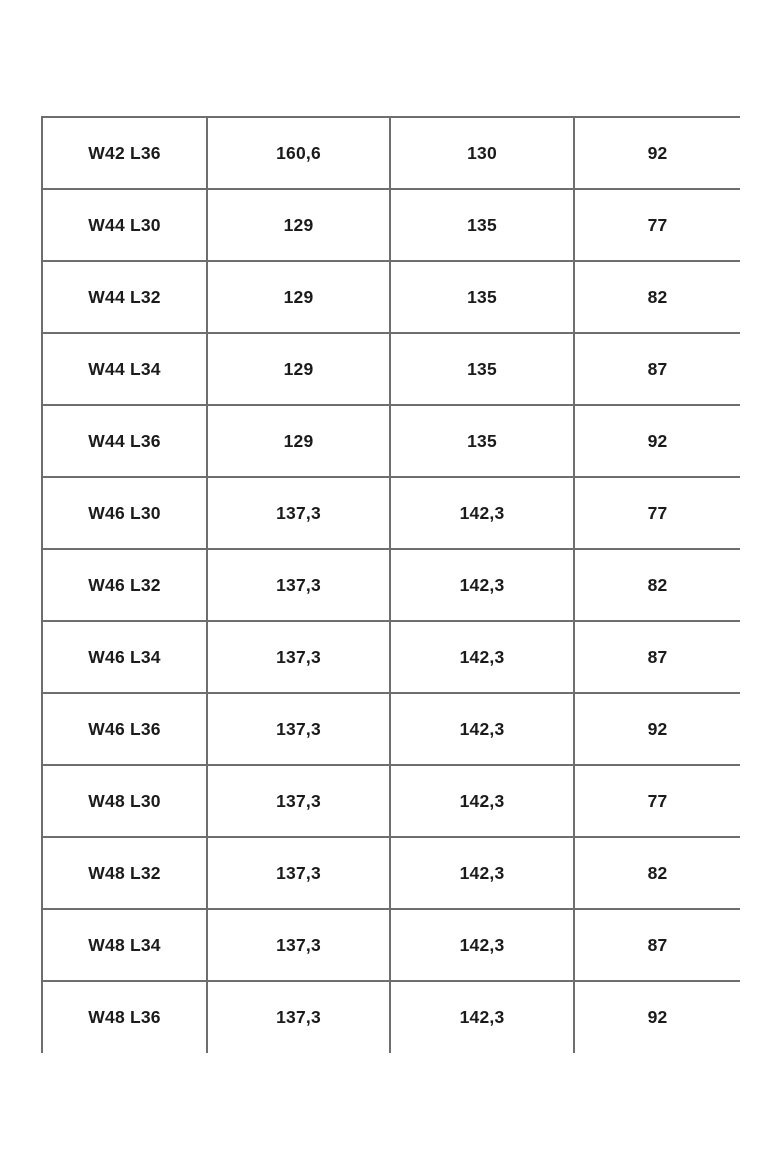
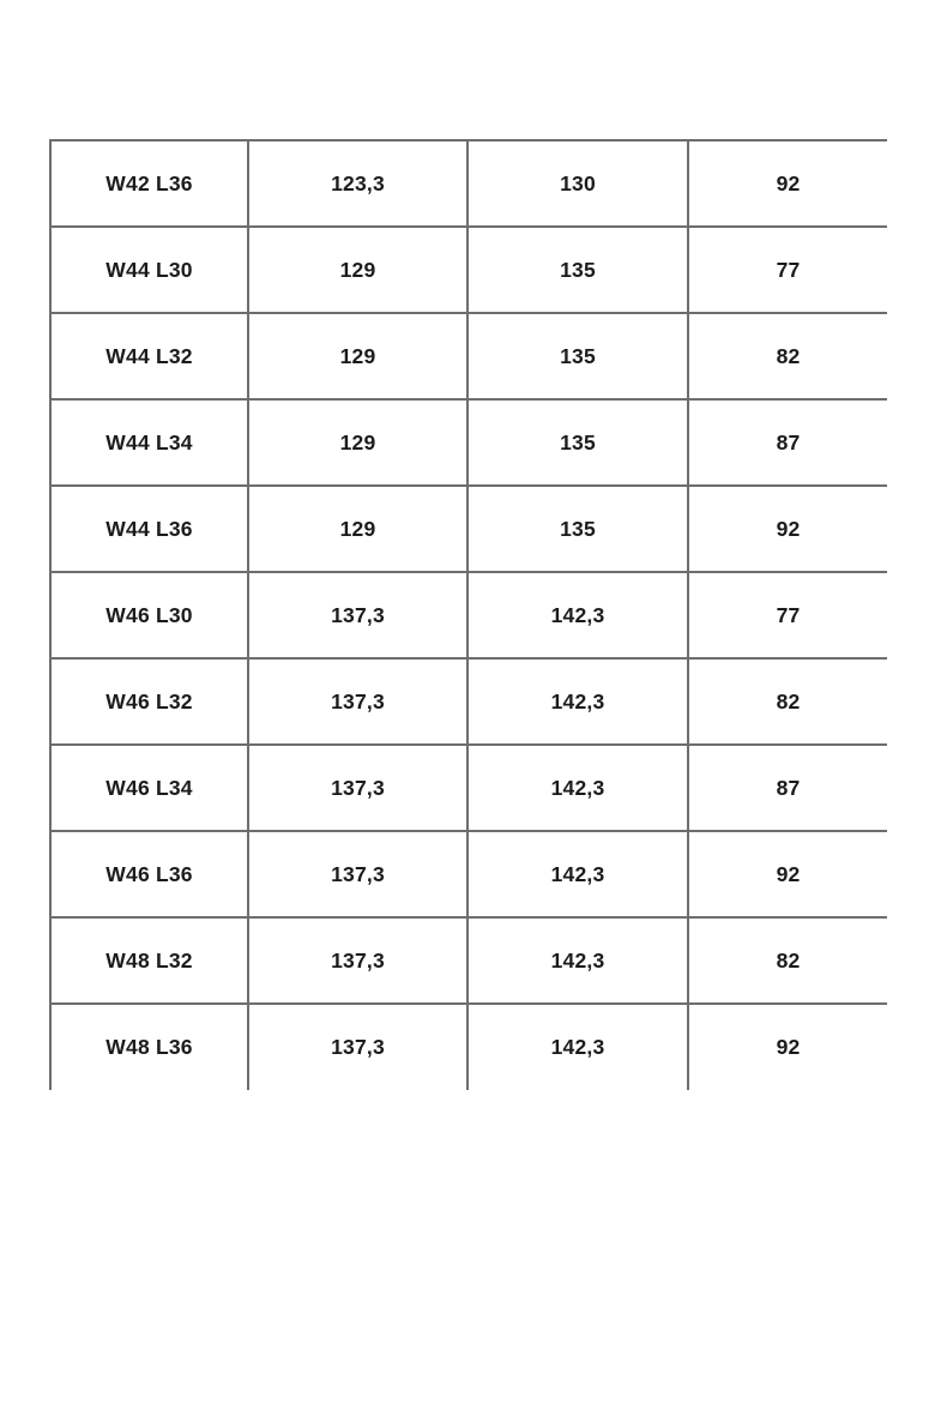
- W42 L36	160,6	130	92
+ W42 L36	123,3	130	92
  W44 L30	129	135	77
  W44 L32	129	135	82
  W44 L34	129	135	87
  W44 L36	129	135	92
  W46 L30	137,3	142,3	77
  W46 L32	137,3	142,3	82
  W46 L34	137,3	142,3	87
  W46 L36	137,3	142,3	92
- W48 L30	137,3	142,3	77
  W48 L32	137,3	142,3	82
- W48 L34	137,3	142,3	87
  W48 L36	137,3	142,3	92
